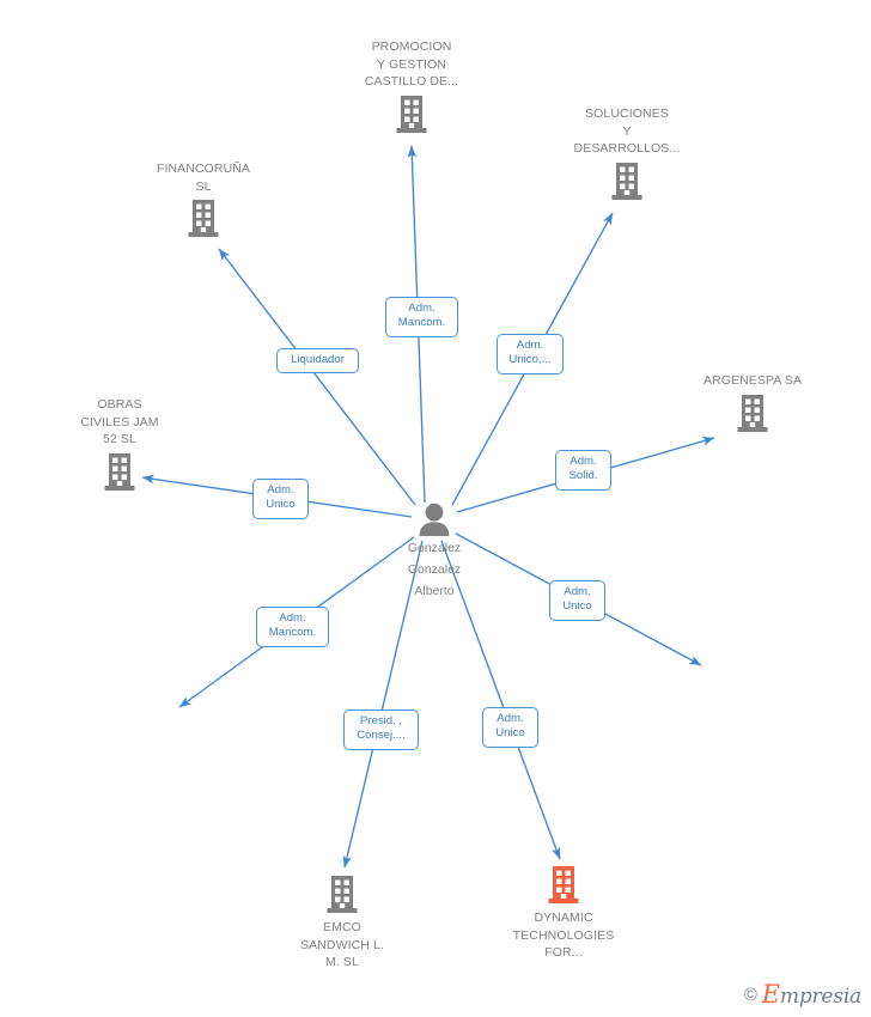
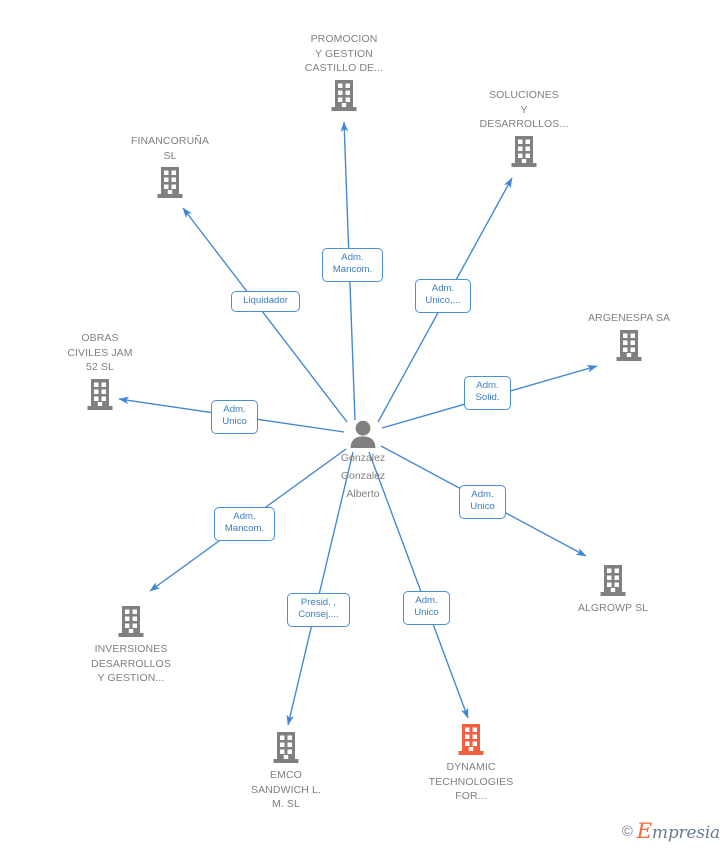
  PROMOCION
  Y GESTION
  CASTILLO DE...
  SOLUCIONES
  Y
  DESARROLLOS...
  FINANCORUÑA
  SL
  ARGENESPA SA
  OBRAS
  CIVILES JAM
  52 SL
+ ALGROWP SL
+ INVERSIONES
+ DESARROLLOS
+ Y GESTION...
  EMCO
  SANDWICH L.
  M. SL
  DYNAMIC
  TECHNOLOGIES
  FOR...
  Gonzalez
  Gonzalez
  Alberto
  Adm.
  Mancom.
  Adm.
  Unico,...
  Liquidador
  Adm.
  Solid.
  Adm.
  Unico
  Adm.
  Unico
  Adm.
  Mancom.
  Presid. ,
  Consej....
  Adm.
  Unico
  ©
  Empresia
